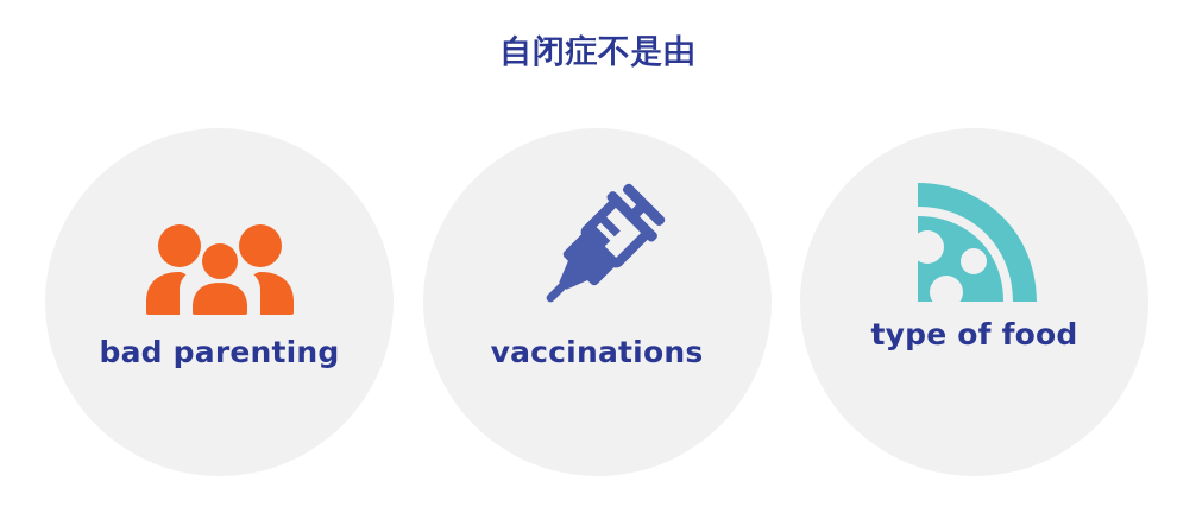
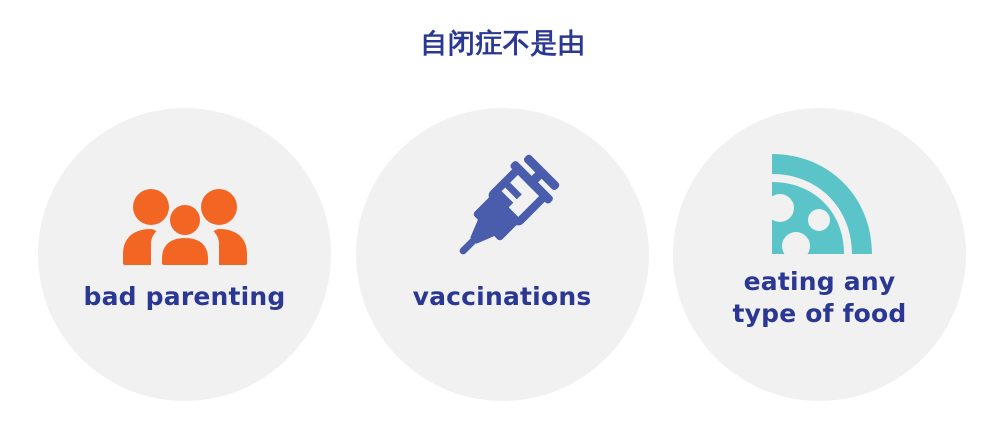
  自闭症不是由
  bad parenting
  vaccinations
+ eating any
  type of food
